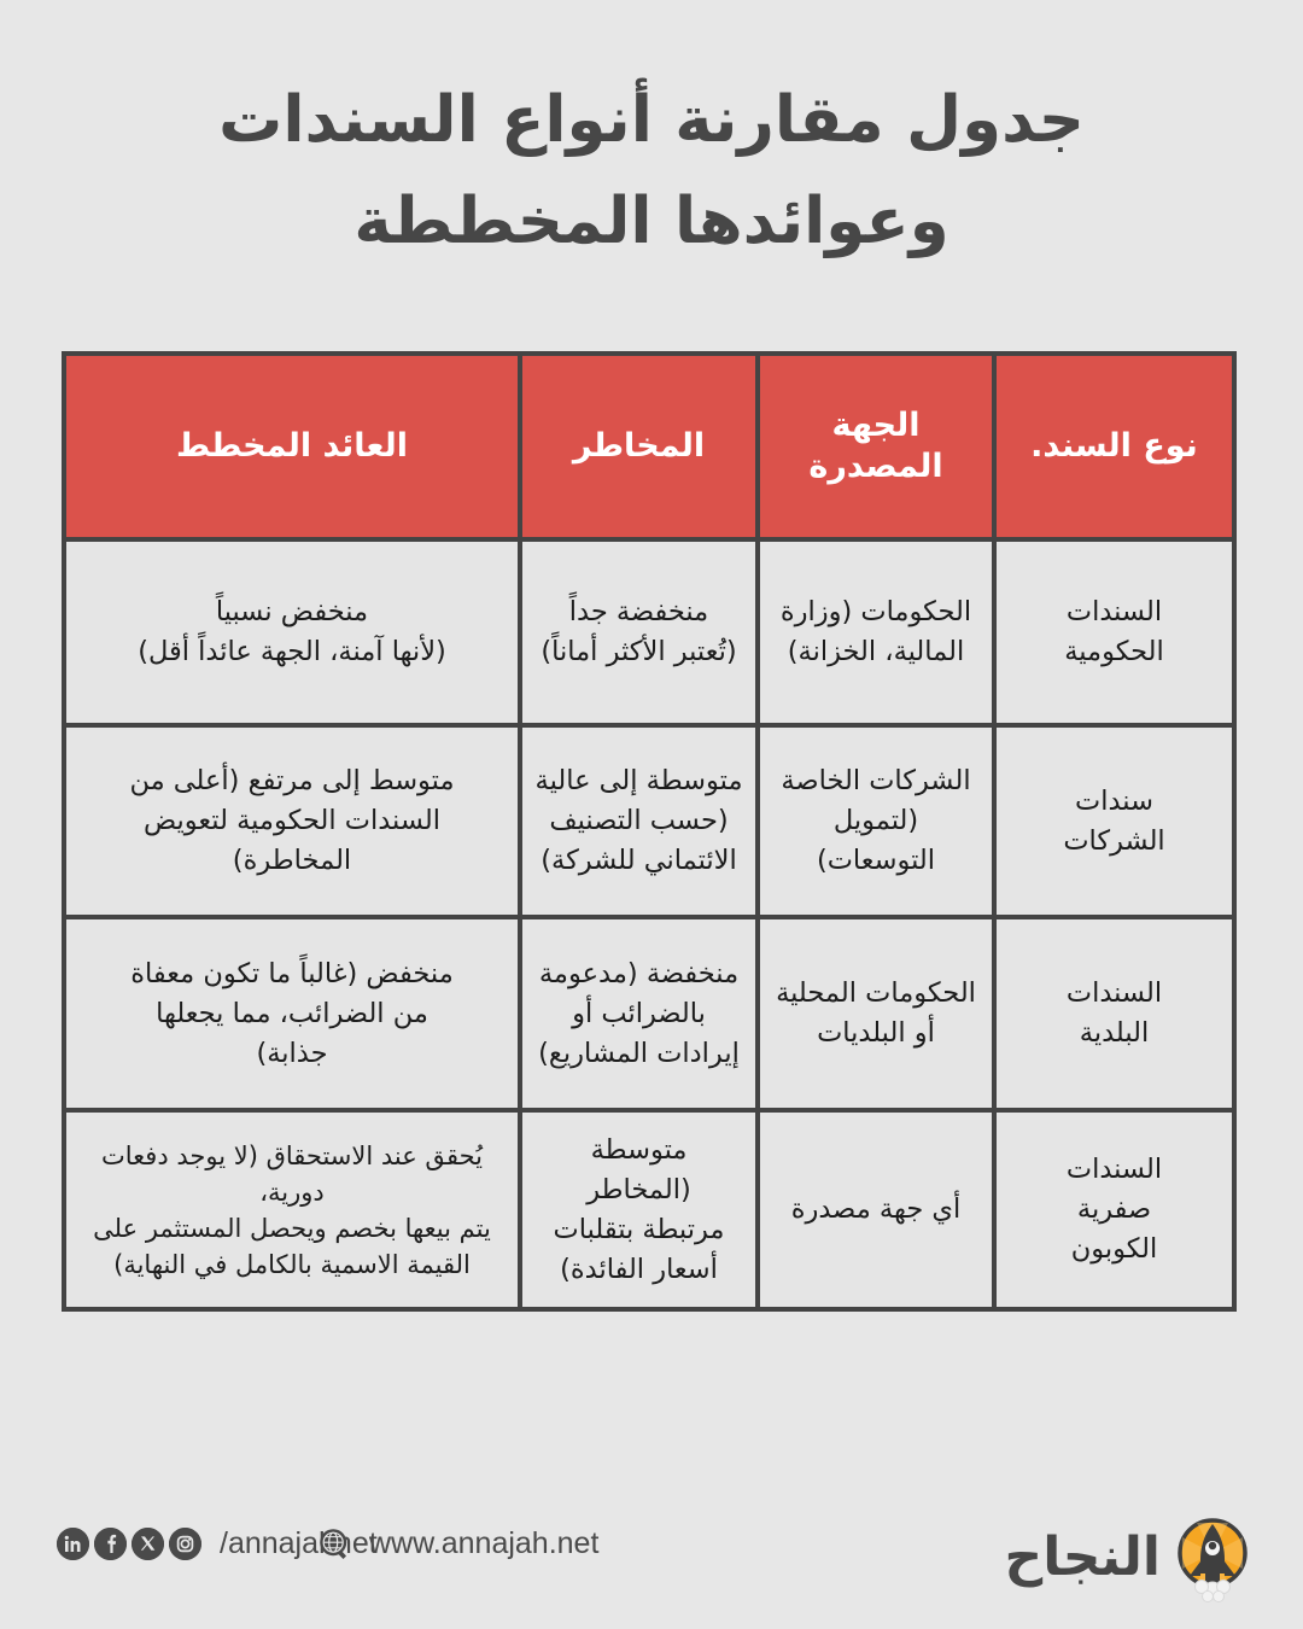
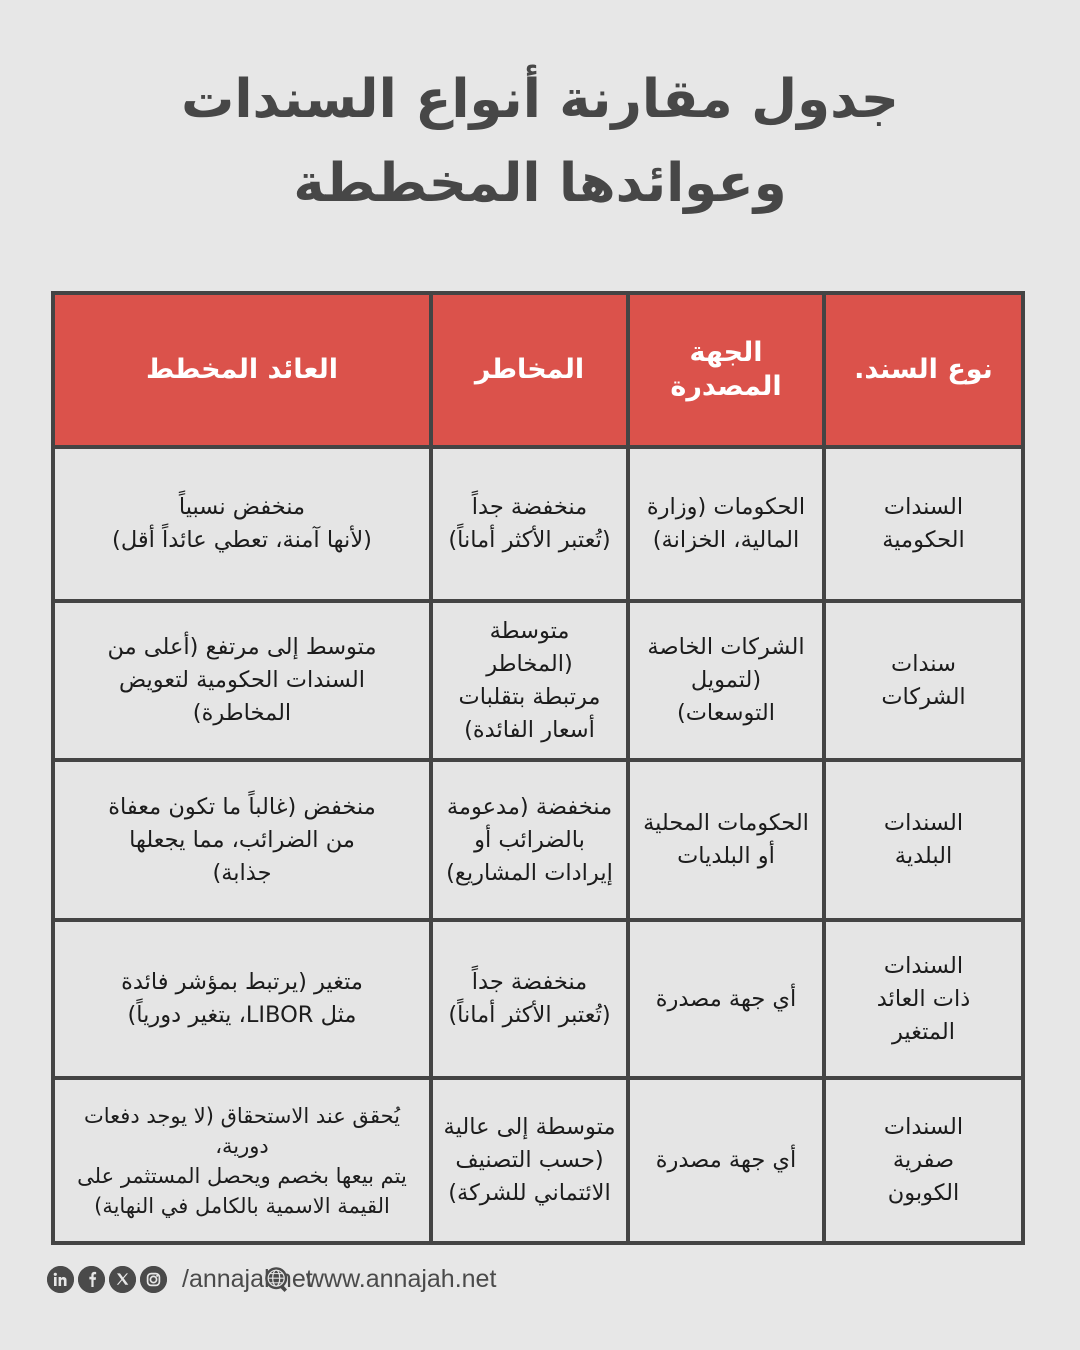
  جدول مقارنة أنواع السندات
  وعوائدها المخططة
  نوع السند.	الجهة المصدرة	المخاطر	العائد المخطط
- السندات الحكومية	الحكومات (وزارة المالية، الخزانة)	منخفضة جداً (تُعتبر الأكثر أماناً)	منخفض نسبياً (لأنها آمنة، الجهة عائداً أقل)
+ السندات الحكومية	الحكومات (وزارة المالية، الخزانة)	منخفضة جداً (تُعتبر الأكثر أماناً)	منخفض نسبياً (لأنها آمنة، تعطي عائداً أقل)
- سندات الشركات	الشركات الخاصة (لتمويل التوسعات)	متوسطة إلى عالية (حسب التصنيف الائتماني للشركة)	متوسط إلى مرتفع (أعلى من السندات الحكومية لتعويض المخاطرة)
+ سندات الشركات	الشركات الخاصة (لتمويل التوسعات)	متوسطة (المخاطر مرتبطة بتقلبات أسعار الفائدة)	متوسط إلى مرتفع (أعلى من السندات الحكومية لتعويض المخاطرة)
  السندات البلدية	الحكومات المحلية أو البلديات	منخفضة (مدعومة بالضرائب أو إيرادات المشاريع)	منخفض (غالباً ما تكون معفاة من الضرائب، مما يجعلها جذابة)
+ السندات ذات العائد المتغير	أي جهة مصدرة	منخفضة جداً (تُعتبر الأكثر أماناً)	متغير (يرتبط بمؤشر فائدة مثل LIBOR، يتغير دورياً)
- السندات صفرية الكوبون	أي جهة مصدرة	متوسطة (المخاطر مرتبطة بتقلبات أسعار الفائدة)	يُحقق عند الاستحقاق (لا يوجد دفعات دورية، يتم بيعها بخصم ويحصل المستثمر على القيمة الاسمية بالكامل في النهاية)
+ السندات صفرية الكوبون	أي جهة مصدرة	متوسطة إلى عالية (حسب التصنيف الائتماني للشركة)	يُحقق عند الاستحقاق (لا يوجد دفعات دورية، يتم بيعها بخصم ويحصل المستثمر على القيمة الاسمية بالكامل في النهاية)
  /annajaet
  www.annajah.net
- النجاح
